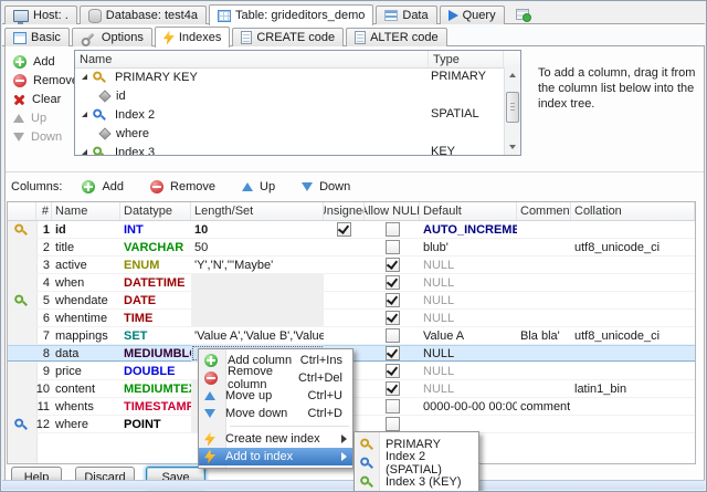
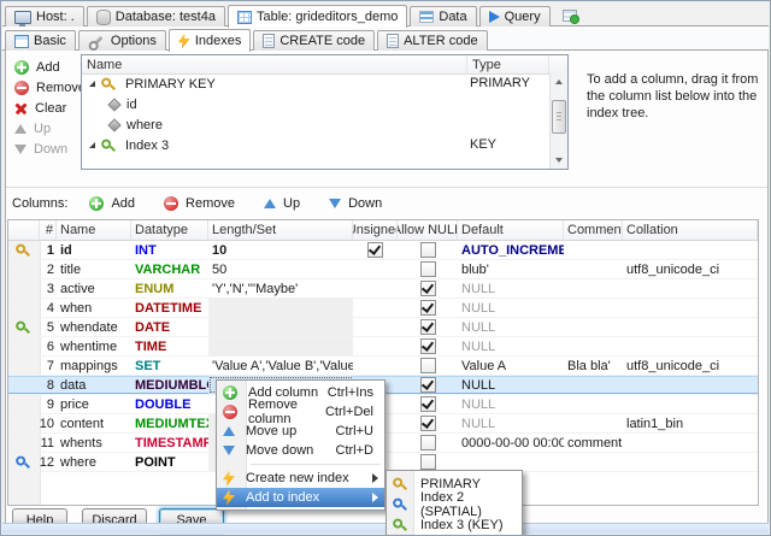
  Host: .
  Database: test4a
  Table: grideditors_demo
  Data
  Query
  Basic
  Options
  Indexes
  CREATE code
  ALTER code
  Add
  Remov
  Clear
  Up
  Down
  Name
  Type
  PRIMARY KEY
  PRIMARY
  id
- Index 2
- SPATIAL
  where
  Index 3
  KEY
  To add a column, drag it from the column list below into the index tree.
  Columns:
  Add
  Remove
  Up
  Down
  #
  Name
  Datatype
  Length/Set
  nsigne
  Allow NUL
  Default
  Commen
  Collation
  1
  id
  INT
  10
  AUTO_INCREME
  2
  title
  VARCHAR
  50
  blub'
  utf8_unicode_ci
  3
  active
  ENUM
  'Y','N','''Maybe'
  NULL
  4
  when
  DATETIME
  NULL
  5
  whendate
  DATE
  NULL
  6
  whentime
  TIME
  NULL
  7
  mappings
  SET
  'Value A','Value B','Value
  Value A
  Bla bla'
  utf8_unicode_ci
  8
  data
  MEDIUMBL
  NULL
  9
  price
  DOUBLE
  NULL
  10
  content
  MEDIUMTE
  NULL
  latin1_bin
  11
  whents
  TIMESTAM
  0000-00-00 00:00
  comment
  12
  where
  POINT
  Help
  Discard
  Save
  Add column
  Ctrl+Ins
  Remove column
  Ctrl+Del
  Move up
  Ctrl+U
  Move down
  Ctrl+D
  Create new index
  Add to index
  PRIMARY
  Index 2 (SPATIAL)
  Index 3 (KEY)
